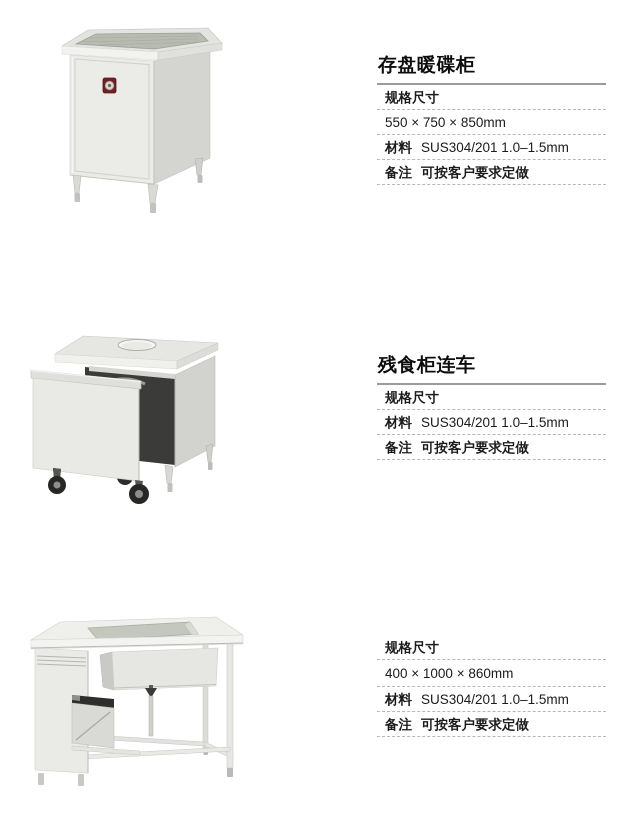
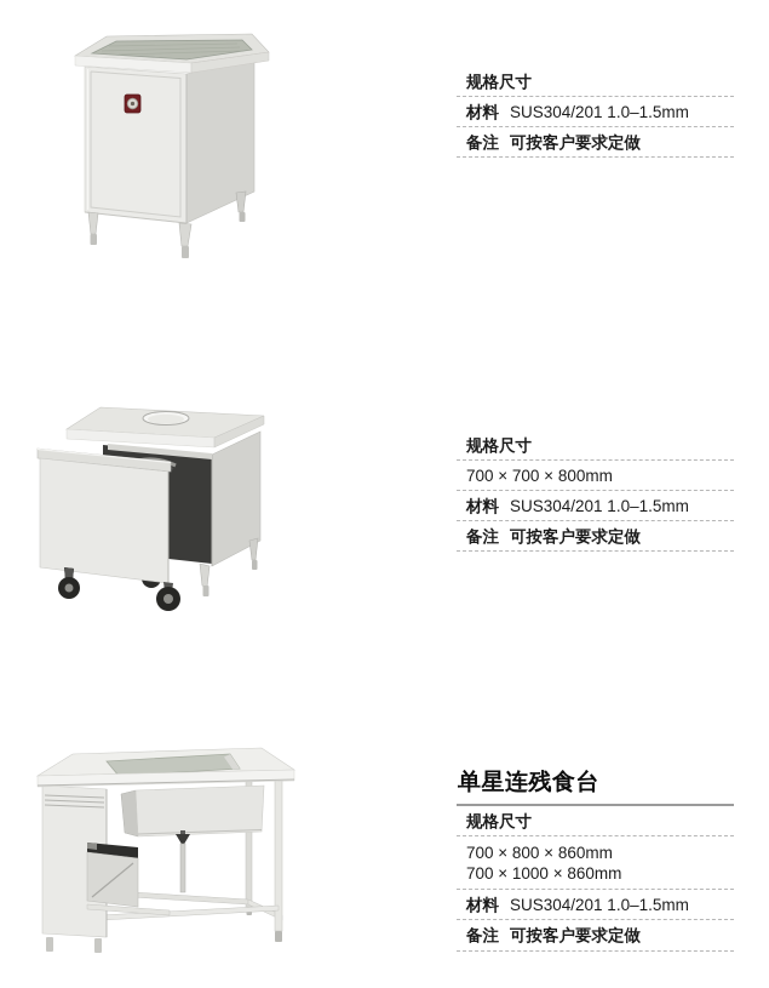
- 存盘暖碟柜
  规格尺寸
- 550 × 750 × 850mm
  材料
  SUS304/201 1.0–1.5mm
  备注
  可按客户要求定做
- 残食柜连车
  规格尺寸
+ 700 × 700 × 800mm
  材料
  SUS304/201 1.0–1.5mm
  备注
  可按客户要求定做
+ 单星连残食台
  规格尺寸
+ 700 × 800 × 860mm
- 400 × 1000 × 860mm
+ 700 × 1000 × 860mm
  材料
  SUS304/201 1.0–1.5mm
  备注
  可按客户要求定做
